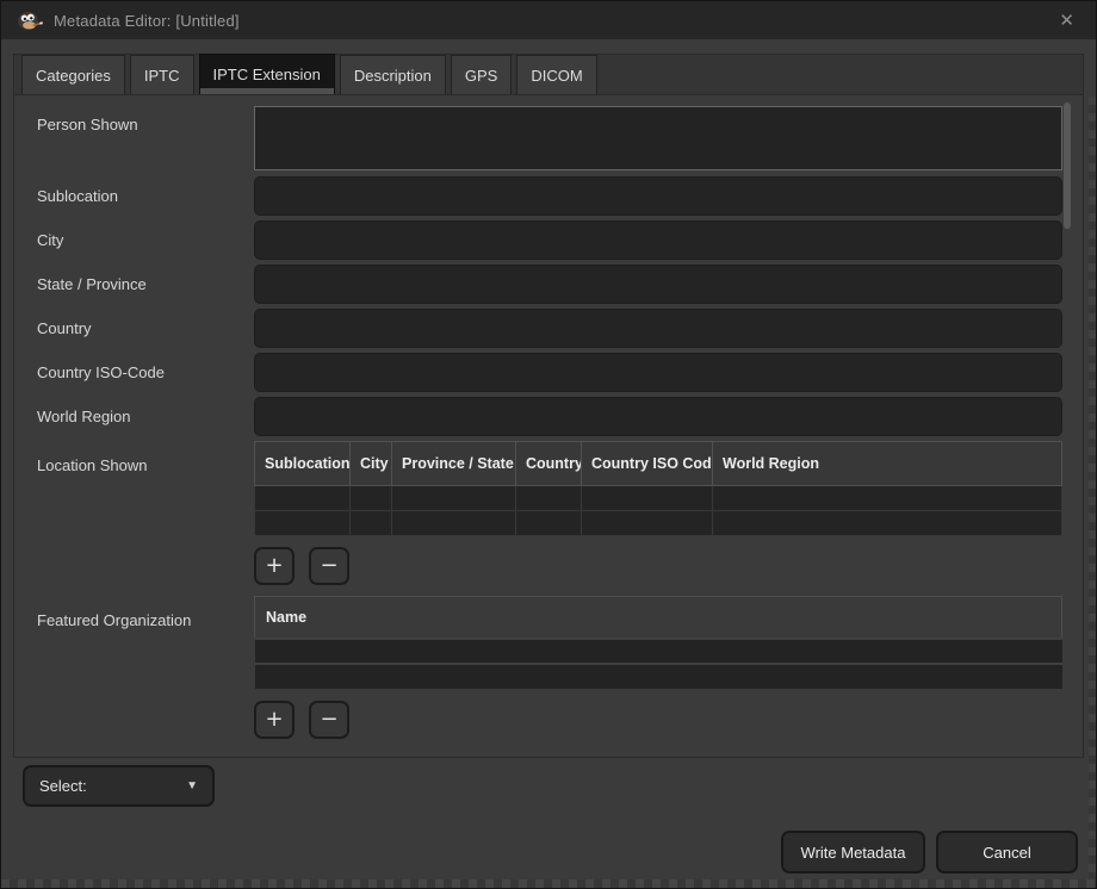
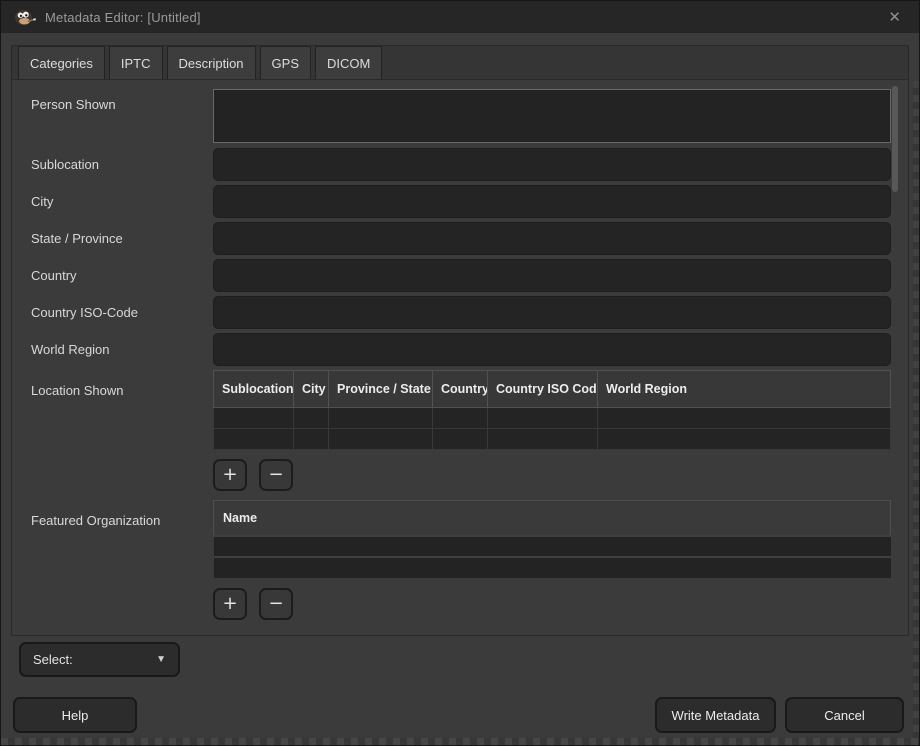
  Metadata Editor: [Untitled]
  ✕
  Categories
  IPTC
- IPTC Extension
  Description
  GPS
  DICOM
  Person Shown
  Sublocation
  City
  State / Province
  Country
  Country ISO-Code
  World Region
  Location Shown
  Sublocation	City	Province / State	Country	Country ISO Cod	World Region
  +
  −
  Featured Organization
  Name
  +
  −
  Select:
  ▼
+ Help
  Write Metadata
  Cancel
